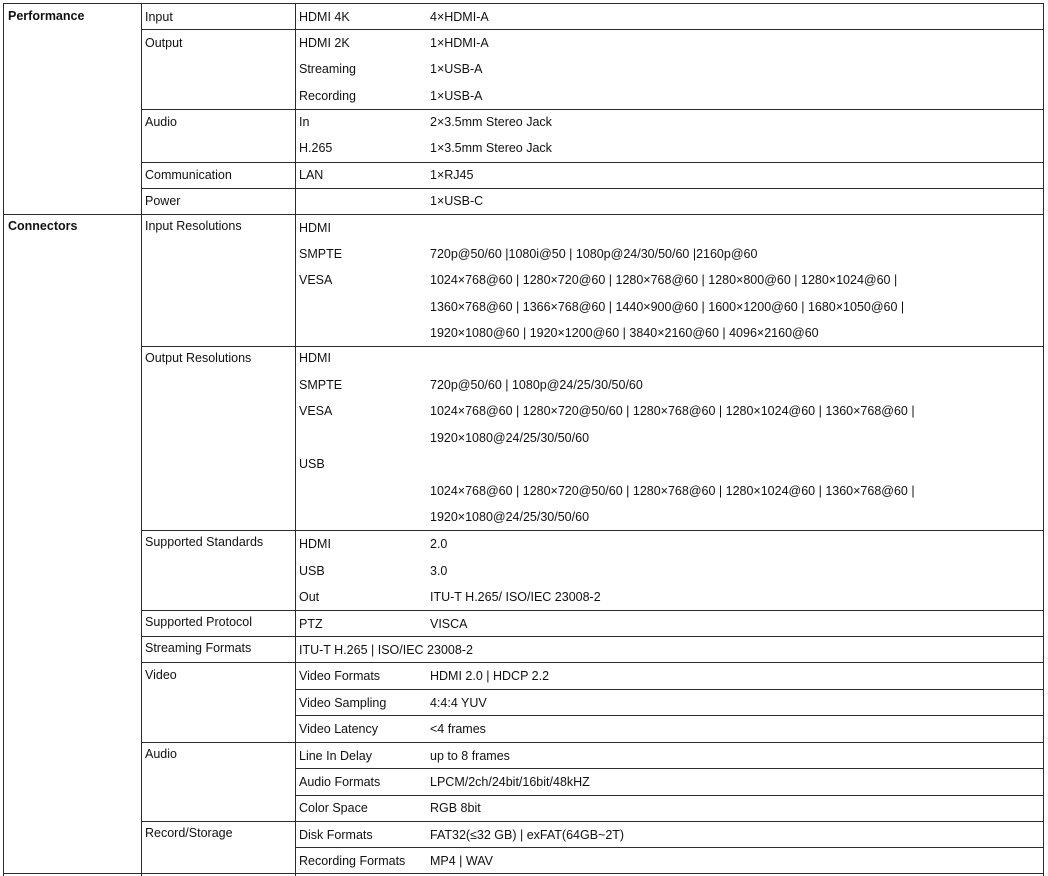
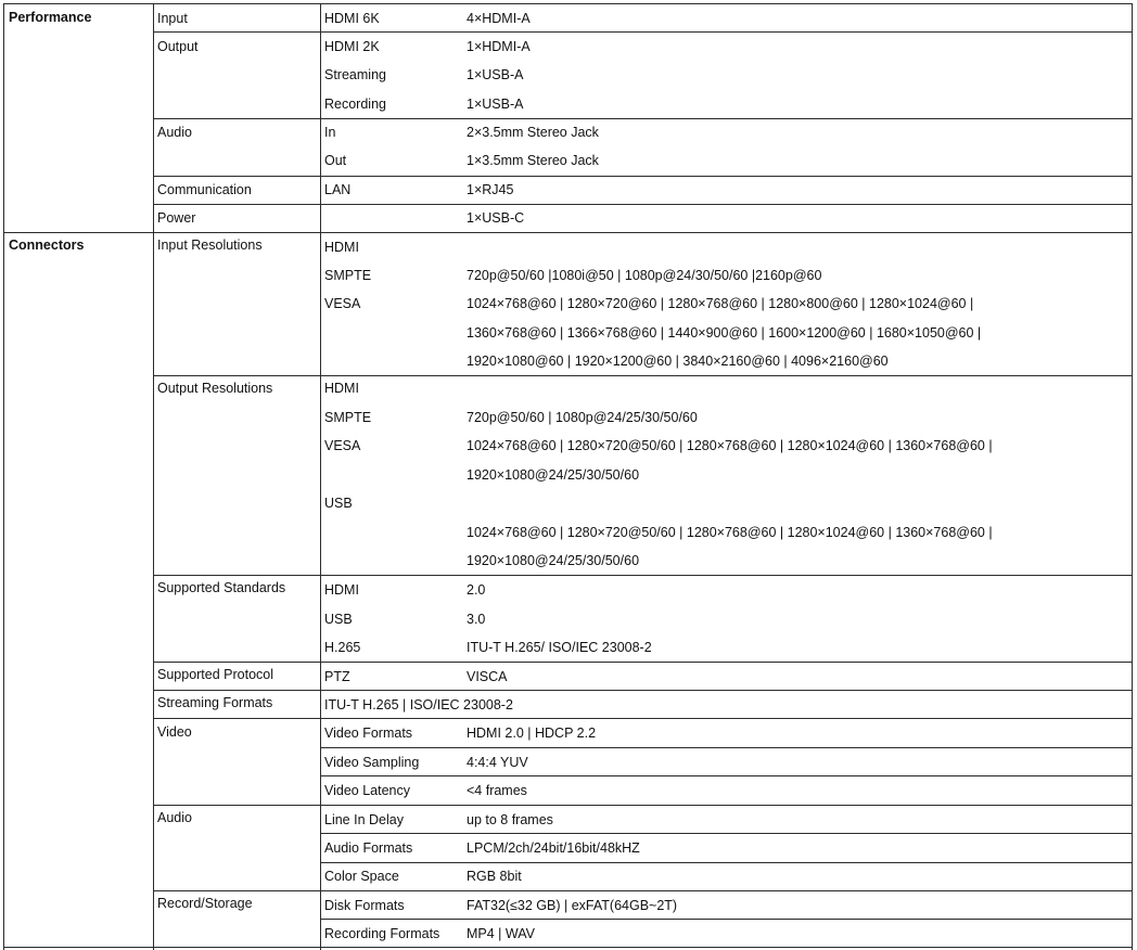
  Performance
  Input
- HDMI 4K
+ HDMI 6K
  4×HDMI-A
  Output
  HDMI 2K
  1×HDMI-A
  Streaming
  1×USB-A
  Recording
  1×USB-A
  Audio
  In
  2×3.5mm Stereo Jack
- H.265
+ Out
  1×3.5mm Stereo Jack
  Communication
  LAN
  1×RJ45
  Power
  1×USB-C
  Connectors
  Input Resolutions
  HDMI
  SMPTE
  720p@50/60 |1080i@50 | 1080p@24/30/50/60 |2160p@60
  VESA
  1024×768@60 | 1280×720@60 | 1280×768@60 | 1280×800@60 | 1280×1024@60 |
  1360×768@60 | 1366×768@60 | 1440×900@60 | 1600×1200@60 | 1680×1050@60 |
  1920×1080@60 | 1920×1200@60 | 3840×2160@60 | 4096×2160@60
  Output Resolutions
  HDMI
  SMPTE
  720p@50/60 | 1080p@24/25/30/50/60
  VESA
  1024×768@60 | 1280×720@50/60 | 1280×768@60 | 1280×1024@60 | 1360×768@60 |
  1920×1080@24/25/30/50/60
  USB
  1024×768@60 | 1280×720@50/60 | 1280×768@60 | 1280×1024@60 | 1360×768@60 |
  1920×1080@24/25/30/50/60
  Supported Standards
  HDMI
  2.0
  USB
  3.0
- Out
+ H.265
  ITU-T H.265/ ISO/IEC 23008-2
  Supported Protocol
  PTZ
  VISCA
  Streaming Formats
  ITU-T H.265 | ISO/IEC 23008-2
  Video
  Video Formats
  HDMI 2.0 | HDCP 2.2
  Video Sampling
  4:4:4 YUV
  Video Latency
  <4 frames
  Audio
  Line In Delay
  up to 8 frames
  Audio Formats
  LPCM/2ch/24bit/16bit/48kHZ
  Color Space
  RGB 8bit
  Record/Storage
  Disk Formats
  FAT32(≤32 GB) | exFAT(64GB~2T)
  Recording Formats
  MP4 | WAV
